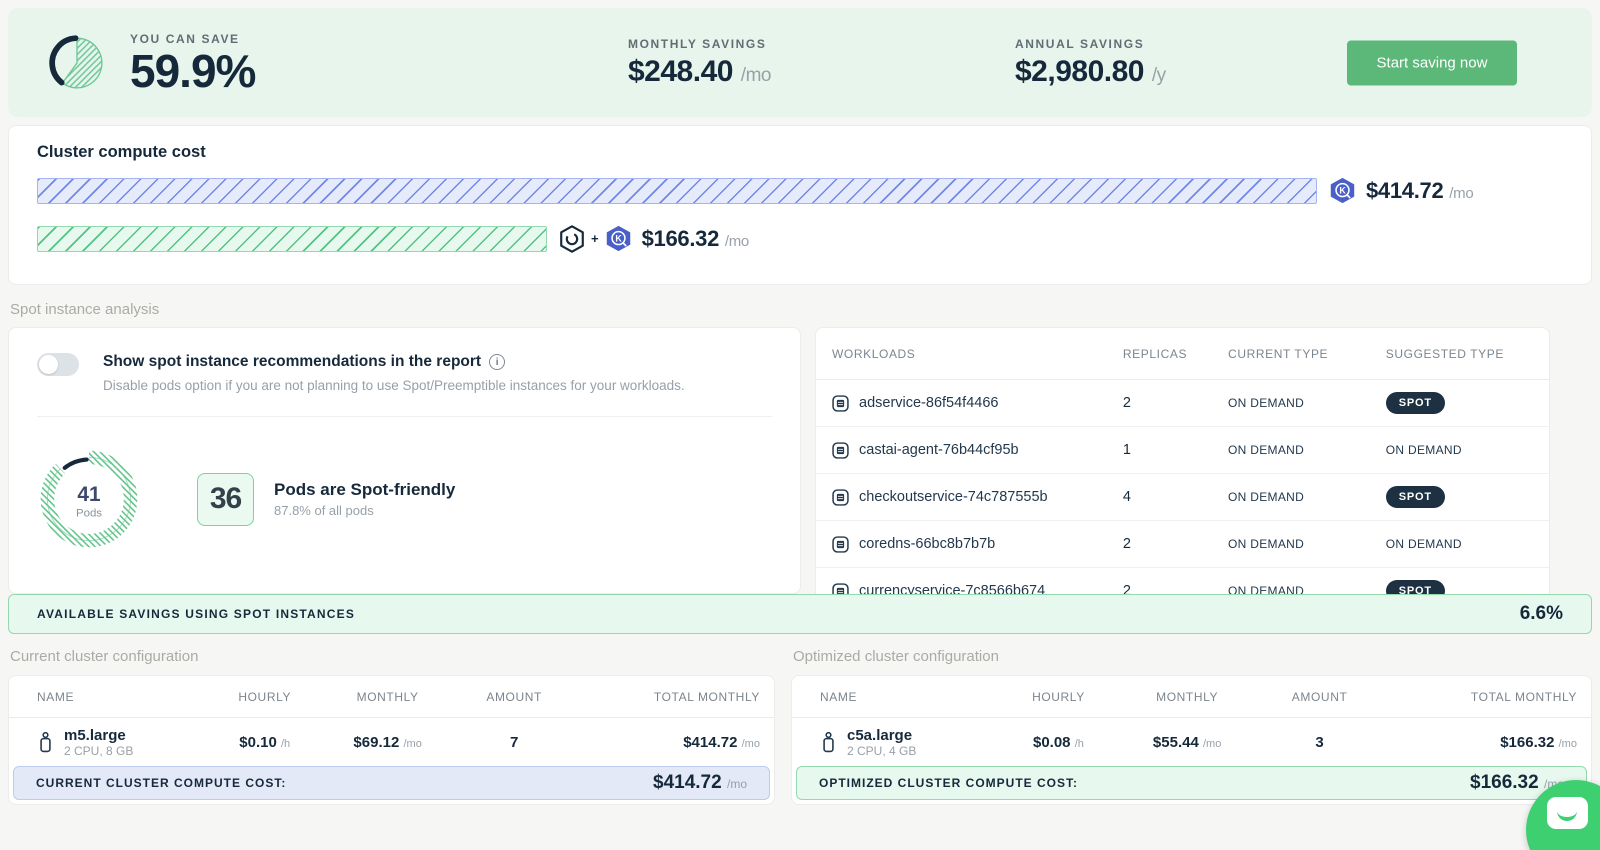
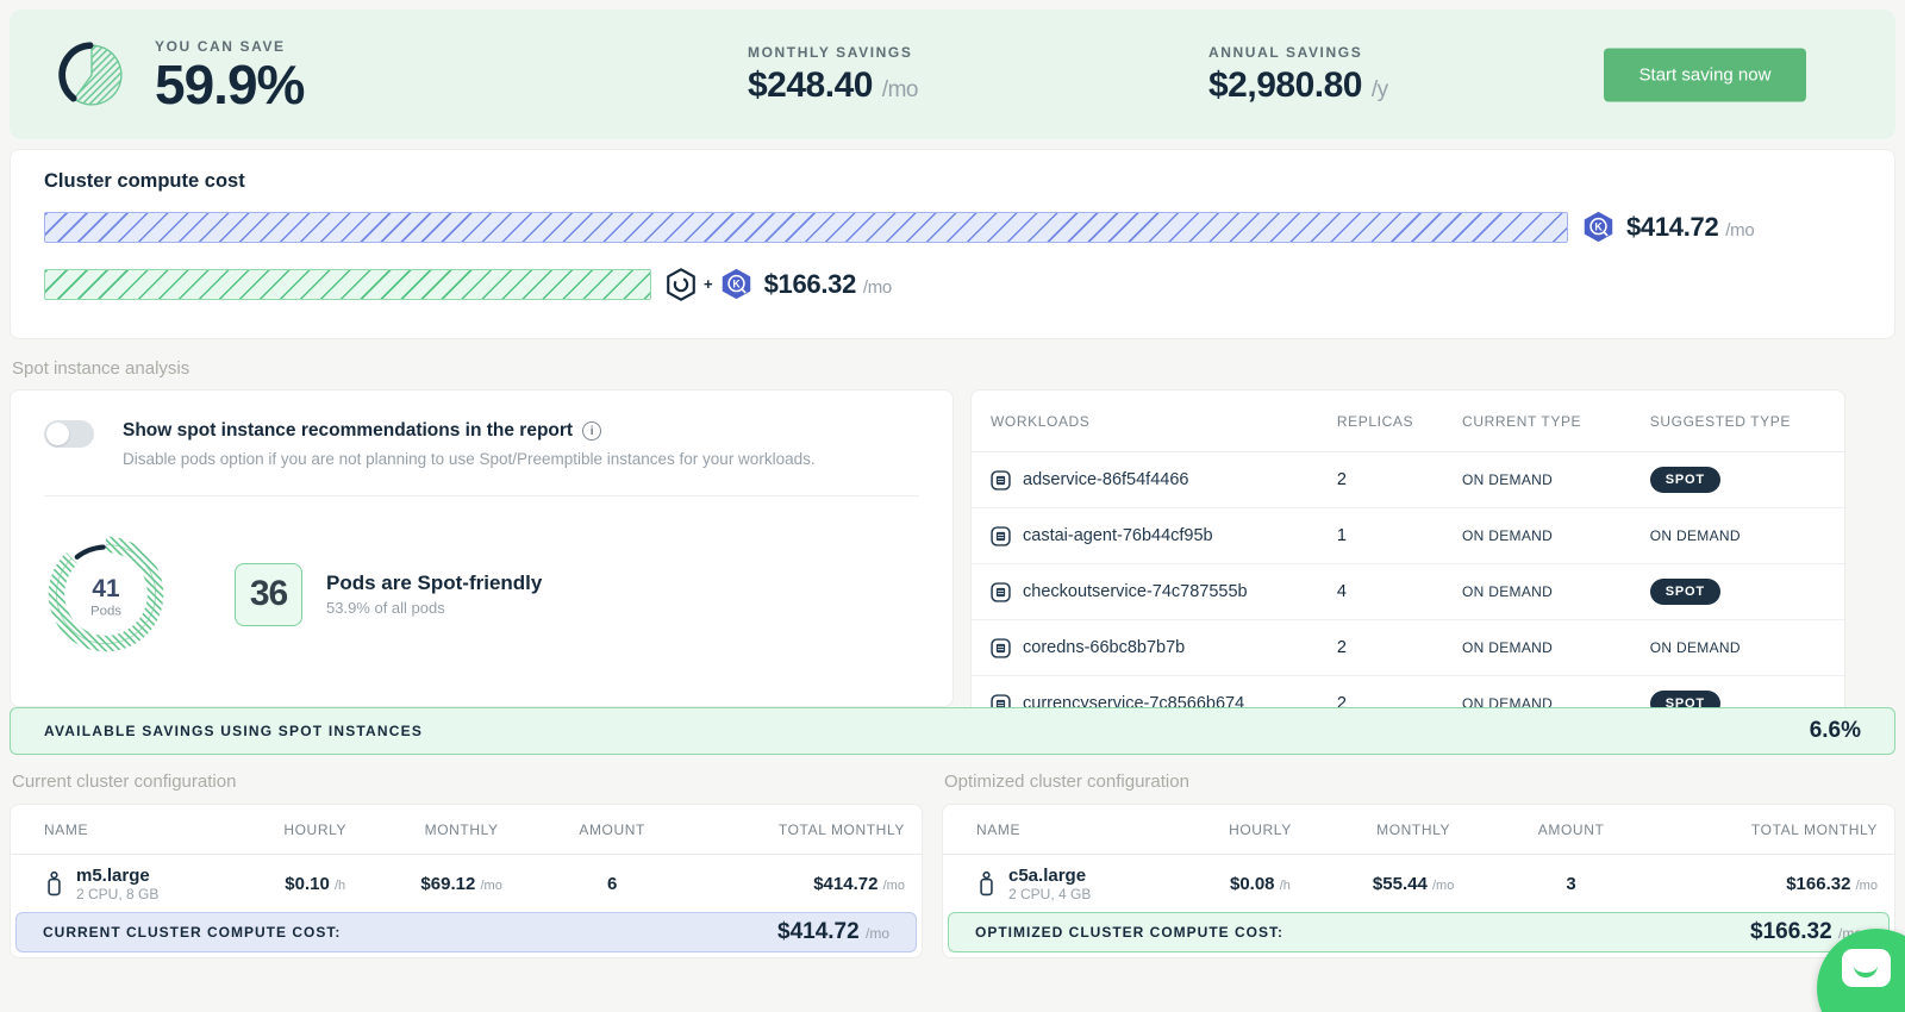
  YOU CAN SAVE
  59.9%
  MONTHLY SAVINGS
  $248.40 /mo
  ANNUAL SAVINGS
  $2,980.80 /y
  Start saving now
  Cluster compute cost
  K
  $414.72 /mo
  +
  K
  $166.32 /mo
  Spot instance analysis
  Show spot instance recommendations in the report
  Disable pods option if you are not planning to use Spot/Preemptible instances for your workloads.
  41
  Pods
  36
  Pods are Spot-friendly
- 87.8% of all pods
+ 53.9% of all pods
  WORKLOADS
  REPLICAS
  CURRENT TYPE
  SUGGESTED TYPE
  adservice-86f54f4466
  2
  ON DEMAND
  SPOT
  castai-agent-76b44cf95b
  1
  ON DEMAND
  ON DEMAND
  checkoutservice-74c787555b
  4
  ON DEMAND
  SPOT
  coredns-66bc8b7b7b
  2
  ON DEMAND
  ON DEMAND
  currencyservice-7c8566b674
  2
  ON DEMAND
  SPOT
  AVAILABLE SAVINGS USING SPOT INSTANCES
  6.6%
  Current cluster configuration
  NAME
  HOURLY
  MONTHLY
  AMOUNT
  TOTAL MONTHLY
  m5.large
  2 CPU, 8 GB
  $0.10 /h
  $69.12 /mo
- 7
+ 6
  $414.72 /mo
  CURRENT CLUSTER COMPUTE COST:
  $414.72 /mo
  Optimized cluster configuration
  NAME
  HOURLY
  MONTHLY
  AMOUNT
  TOTAL MONTHLY
  c5a.large
  2 CPU, 4 GB
  $0.08 /h
  $55.44 /mo
  3
  $166.32 /mo
  OPTIMIZED CLUSTER COMPUTE COST:
  $166.32 /m
